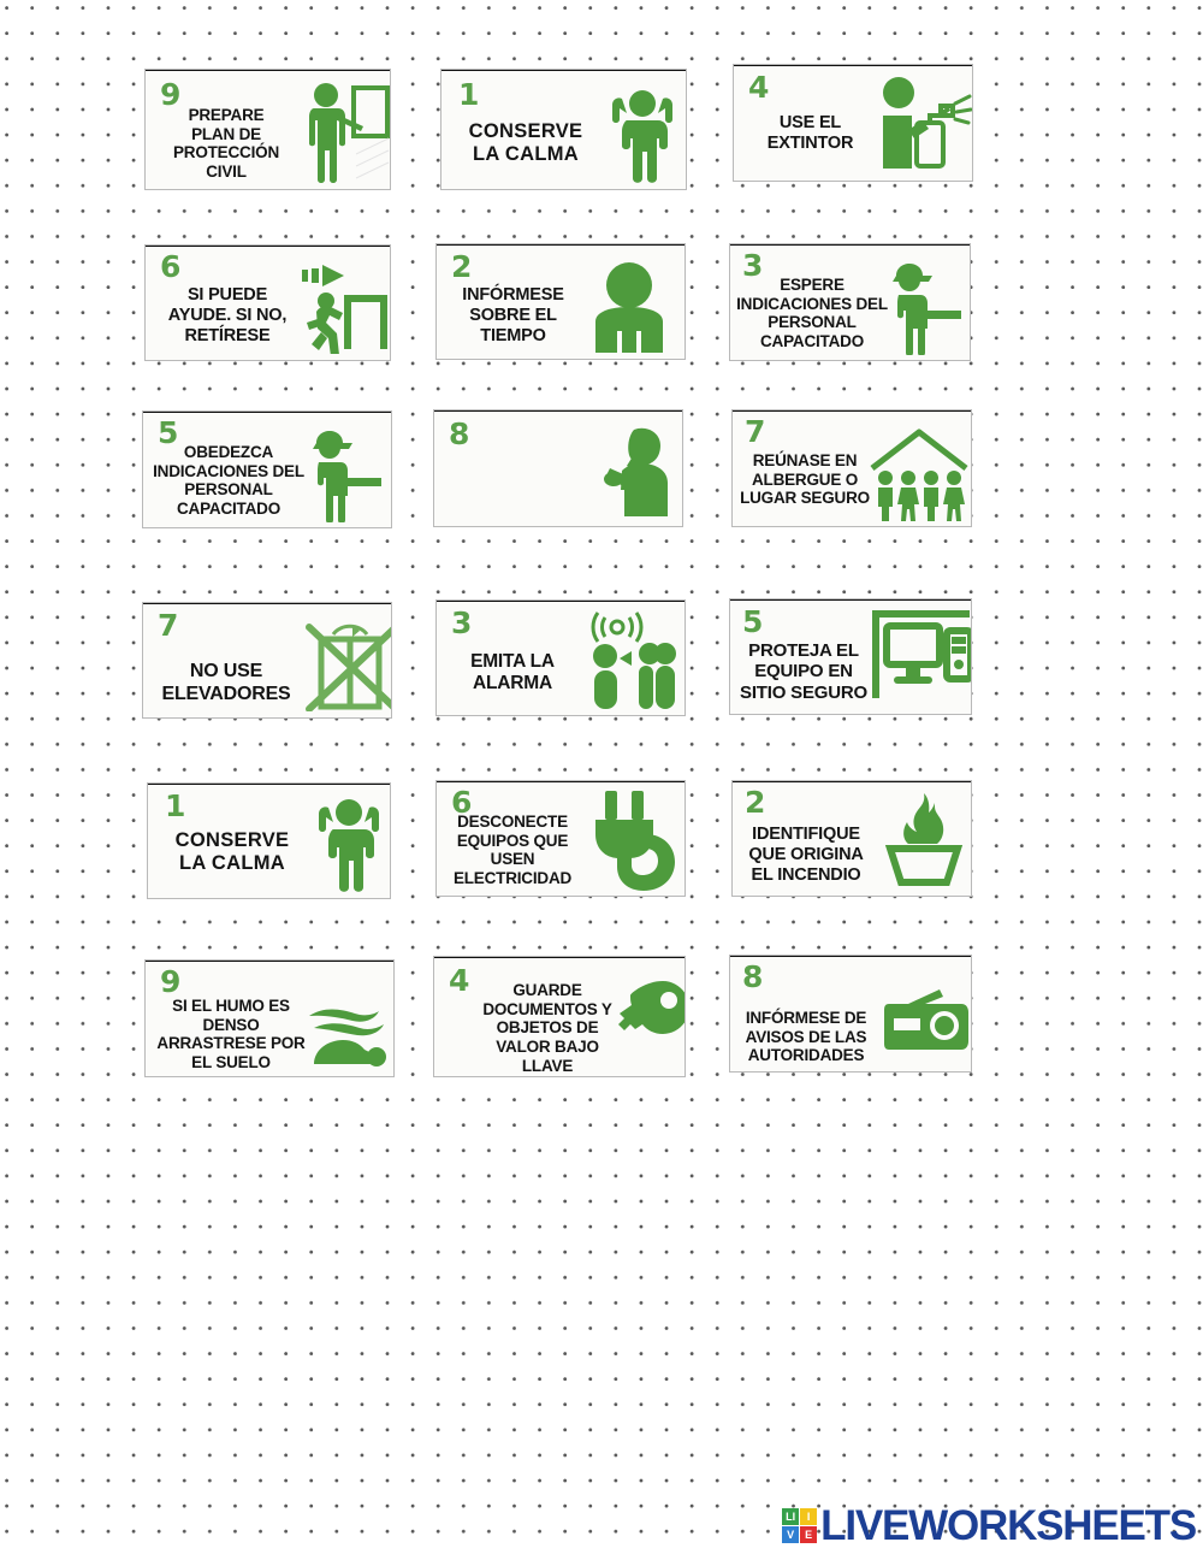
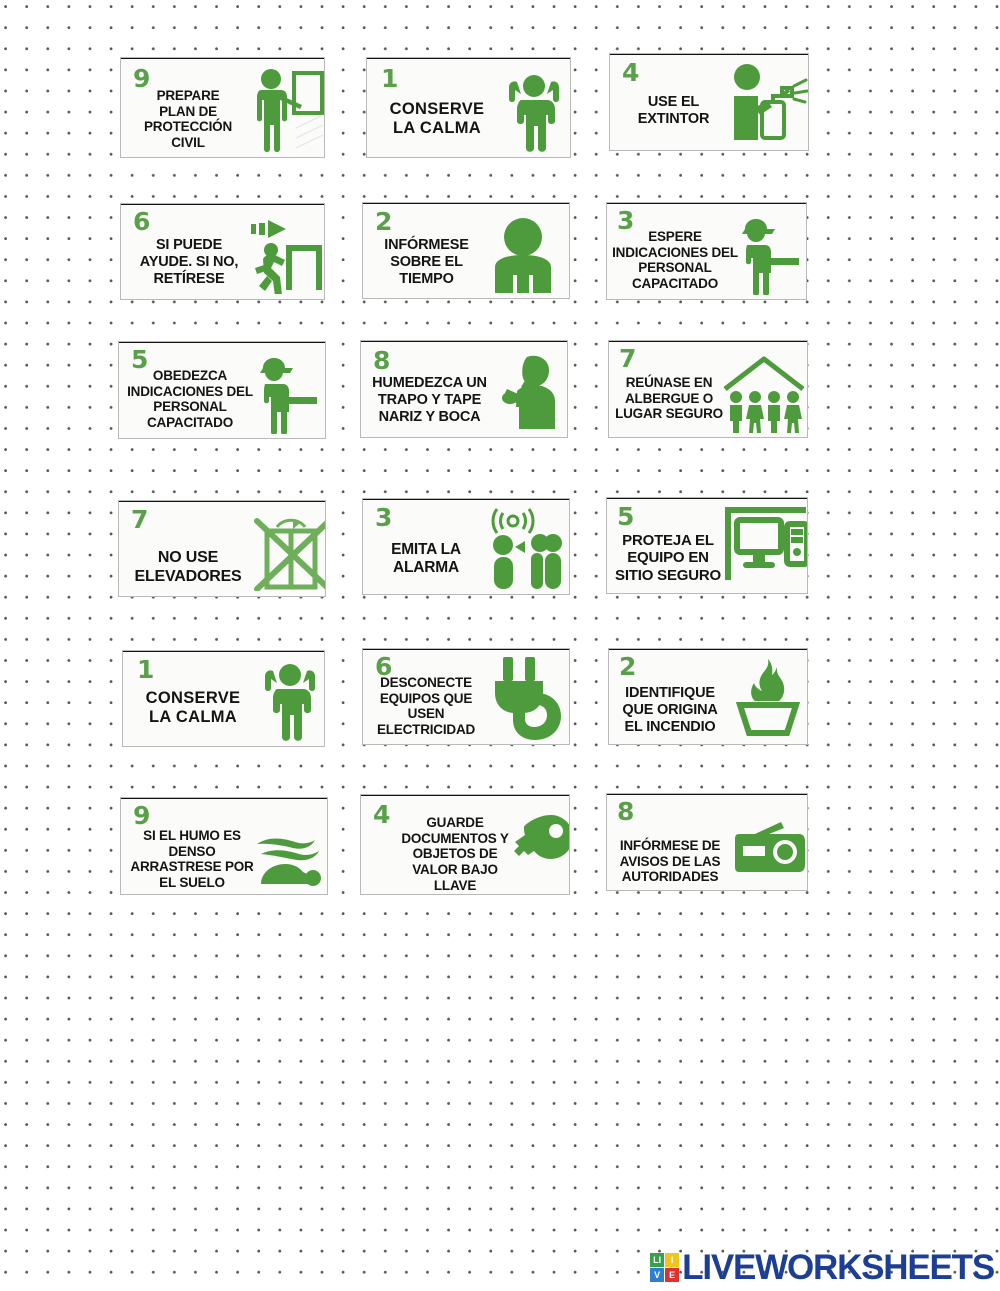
  9
  PREPARE
  PLAN DE
  PROTECCIÓN
  CIVIL
  1
  CONSERVE
  LA CALMA
  4
  USE EL
  EXTINTOR
  6
  SI PUEDE
  AYUDE. SI NO,
  RETÍRESE
  2
  INFÓRMESE
  SOBRE EL
  TIEMPO
  3
  ESPERE
  INDICACIONES DEL
  PERSONAL
  CAPACITADO
  5
  OBEDEZCA
  INDICACIONES DEL
  PERSONAL
  CAPACITADO
  8
+ HUMEDEZCA UN
+ TRAPO Y TAPE
+ NARIZ Y BOCA
  7
  REÚNASE EN
  ALBERGUE O
  LUGAR SEGURO
  7
  NO USE
  ELEVADORES
  3
  EMITA LA
  ALARMA
  5
  PROTEJA EL
  EQUIPO EN
  SITIO SEGURO
  1
  CONSERVE
  LA CALMA
  6
  DESCONECTE
  EQUIPOS QUE
  USEN
  ELECTRICIDAD
  2
  IDENTIFIQUE
  QUE ORIGINA
  EL INCENDIO
  9
  SI EL HUMO ES
  DENSO
  ARRASTRESE POR
  EL SUELO
  4
  GUARDE
  DOCUMENTOS Y
  OBJETOS DE
  VALOR BAJO
  LLAVE
  8
  INFÓRMESE DE
  AVISOS DE LAS
  AUTORIDADES
  LI
  I
  V
  E
  LIVEWORKSHEETS
